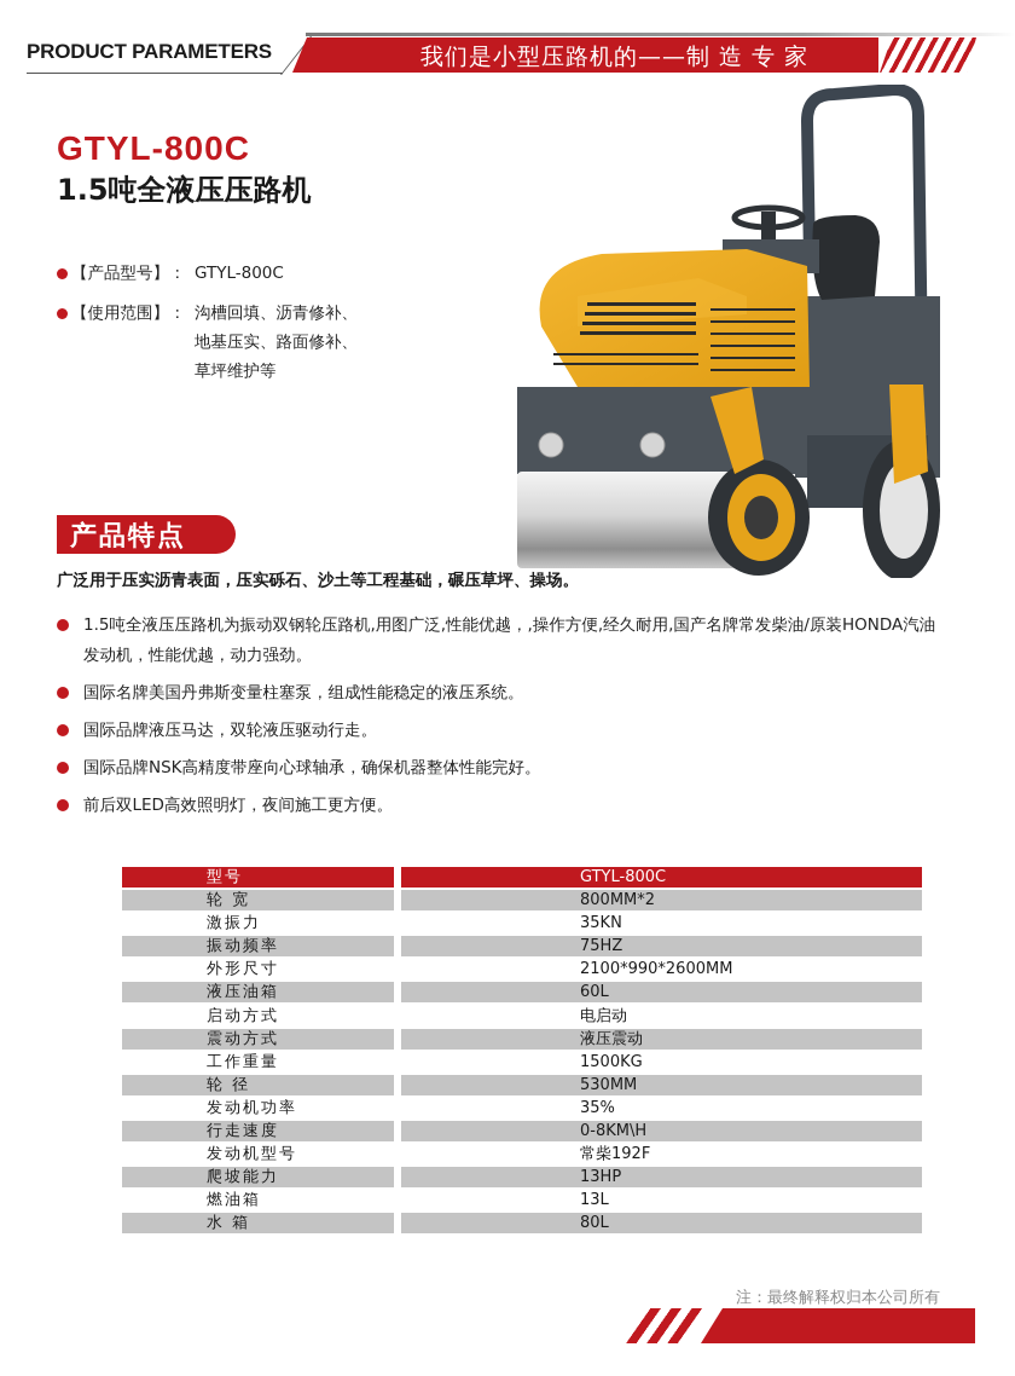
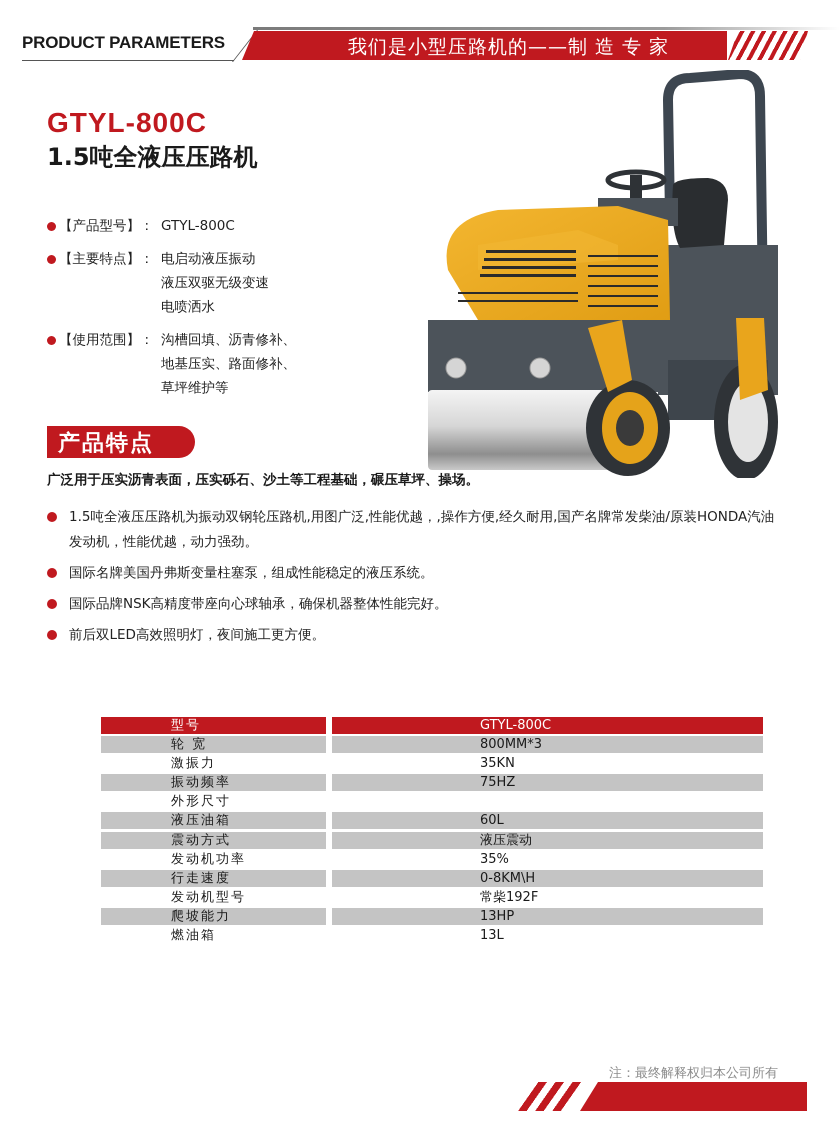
  PRODUCT PARAMETERS
  我们是小型压路机的——制 造 专 家
  GTYL-800C
  1.5吨全液压压路机
  【产品型号】：
  GTYL-800C
+ 【主要特点】：
+ 电启动液压振动
+ 液压双驱无级变速
+ 电喷洒水
  【使用范围】：
  沟槽回填、沥青修补、
  地基压实、路面修补、
  草坪维护等
  产品特点
  广泛用于压实沥青表面，压实砾石、沙土等工程基础，碾压草坪、操场。
  1.5吨全液压压路机为振动双钢轮压路机,用图广泛,性能优越，,操作方便,经久耐用,国产名牌常发柴油/原装HONDA汽油发动机，性能优越，动力强劲。
  国际名牌美国丹弗斯变量柱塞泵，组成性能稳定的液压系统。
- 国际品牌液压马达，双轮液压驱动行走。
  国际品牌NSK高精度带座向心球轴承，确保机器整体性能完好。
  前后双LED高效照明灯，夜间施工更方便。
  型号
  GTYL-800C
  轮 宽
- 800MM*2
+ 800MM*3
  激振力
  35KN
  振动频率
  75HZ
  外形尺寸
- 2100*990*2600MM
  液压油箱
  60L
- 启动方式
- 电启动
  震动方式
  液压震动
- 工作重量
- 1500KG
- 轮 径
- 530MM
  发动机功率
  35%
  行走速度
  0-8KM\H
  发动机型号
  常柴192F
  爬坡能力
  13HP
  燃油箱
  13L
- 水 箱
- 80L
  注：最终解释权归本公司所有
